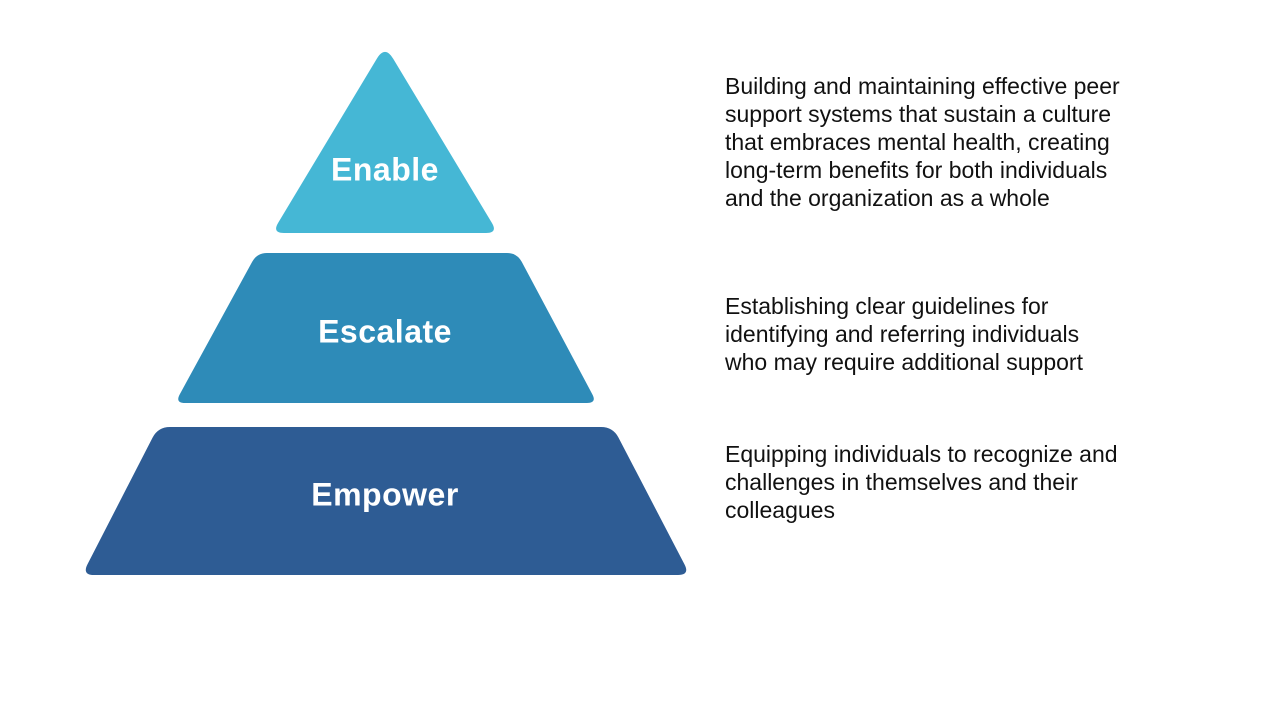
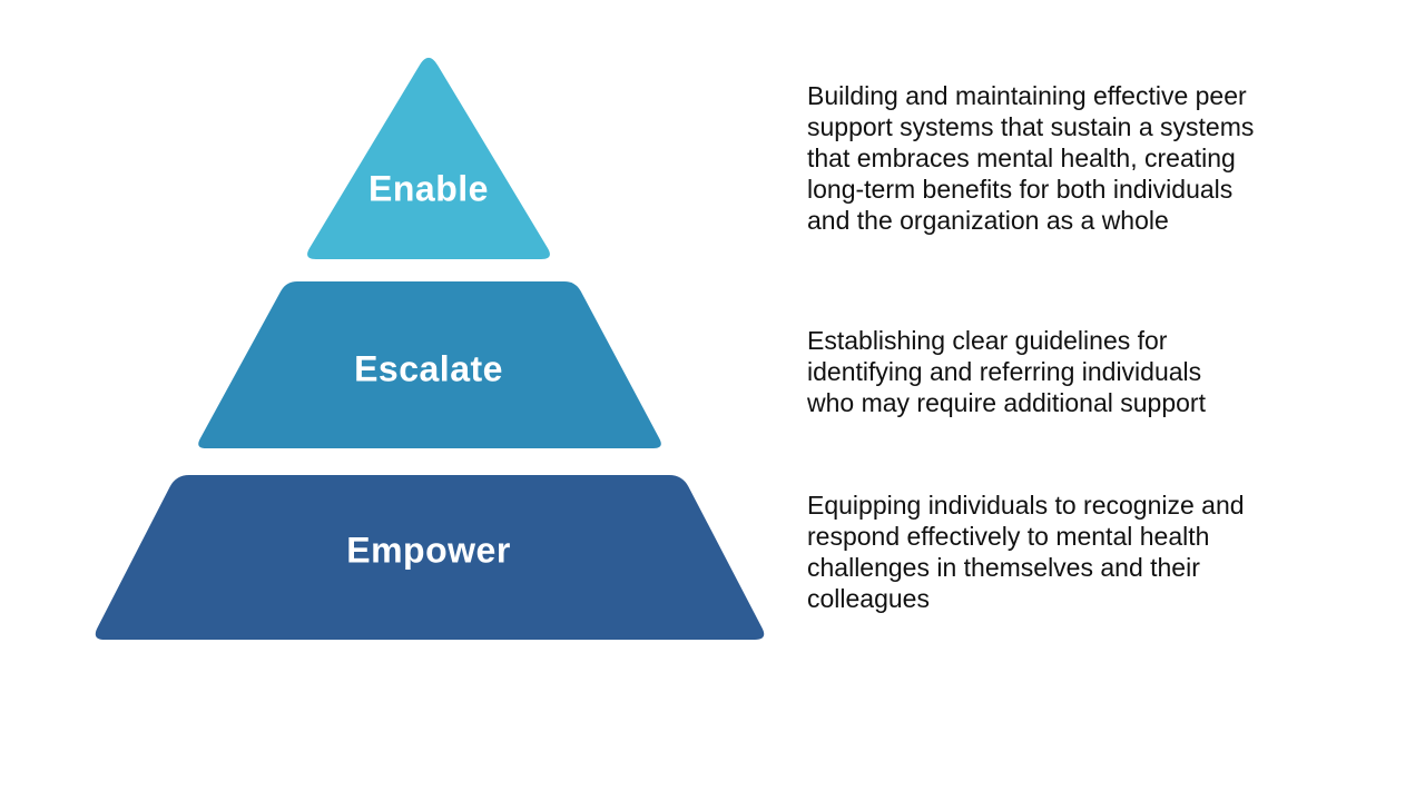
  Enable
  Escalate
  Empower
  Building and maintaining effective peer
- support systems that sustain a culture
+ support systems that sustain a systems
  that embraces mental health, creating
  long-term benefits for both individuals
  and the organization as a whole
  Establishing clear guidelines for
  identifying and referring individuals
  who may require additional support
  Equipping individuals to recognize and
+ respond effectively to mental health
  challenges in themselves and their
  colleagues
